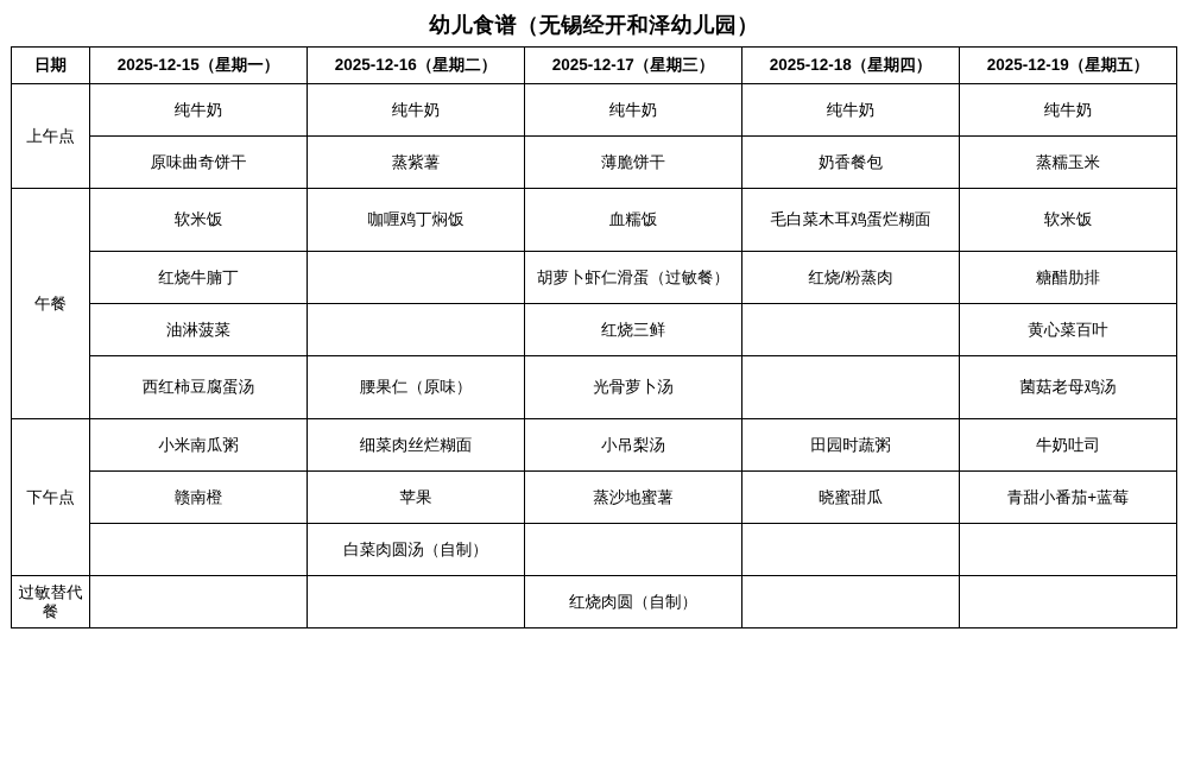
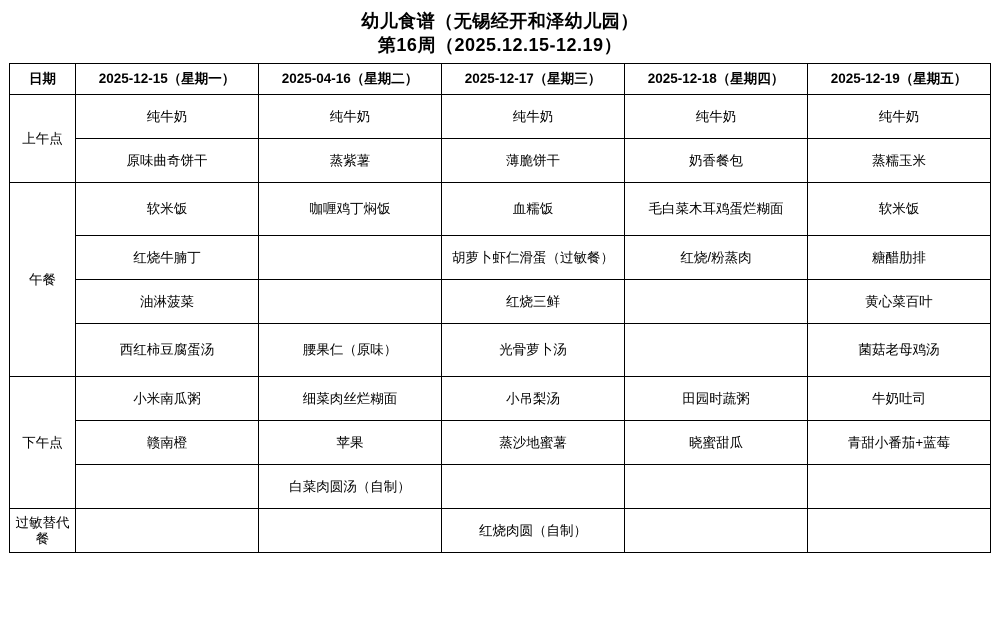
  幼儿食谱（无锡经开和泽幼儿园）
+ 第16周（2025.12.15-12.19）
- 日期	2025-12-15（星期一）	2025-12-16（星期二）	2025-12-17（星期三）	2025-12-18（星期四）	2025-12-19（星期五）
+ 日期	2025-12-15（星期一）	2025-04-16（星期二）	2025-12-17（星期三）	2025-12-18（星期四）	2025-12-19（星期五）
  上午点	纯牛奶	纯牛奶	纯牛奶	纯牛奶	纯牛奶
  原味曲奇饼干	蒸紫薯	薄脆饼干	奶香餐包	蒸糯玉米
  午餐	软米饭	咖喱鸡丁焖饭	血糯饭	毛白菜木耳鸡蛋烂糊面	软米饭
  红烧牛腩丁		胡萝卜虾仁滑蛋（过敏餐）	红烧/粉蒸肉	糖醋肋排
  油淋菠菜		红烧三鲜		黄心菜百叶
  西红柿豆腐蛋汤	腰果仁（原味）	光骨萝卜汤		菌菇老母鸡汤
  下午点	小米南瓜粥	细菜肉丝烂糊面	小吊梨汤	田园时蔬粥	牛奶吐司
  赣南橙	苹果	蒸沙地蜜薯	晓蜜甜瓜	青甜小番茄+蓝莓
  	白菜肉圆汤（自制）
  过敏替代餐			红烧肉圆（自制）
